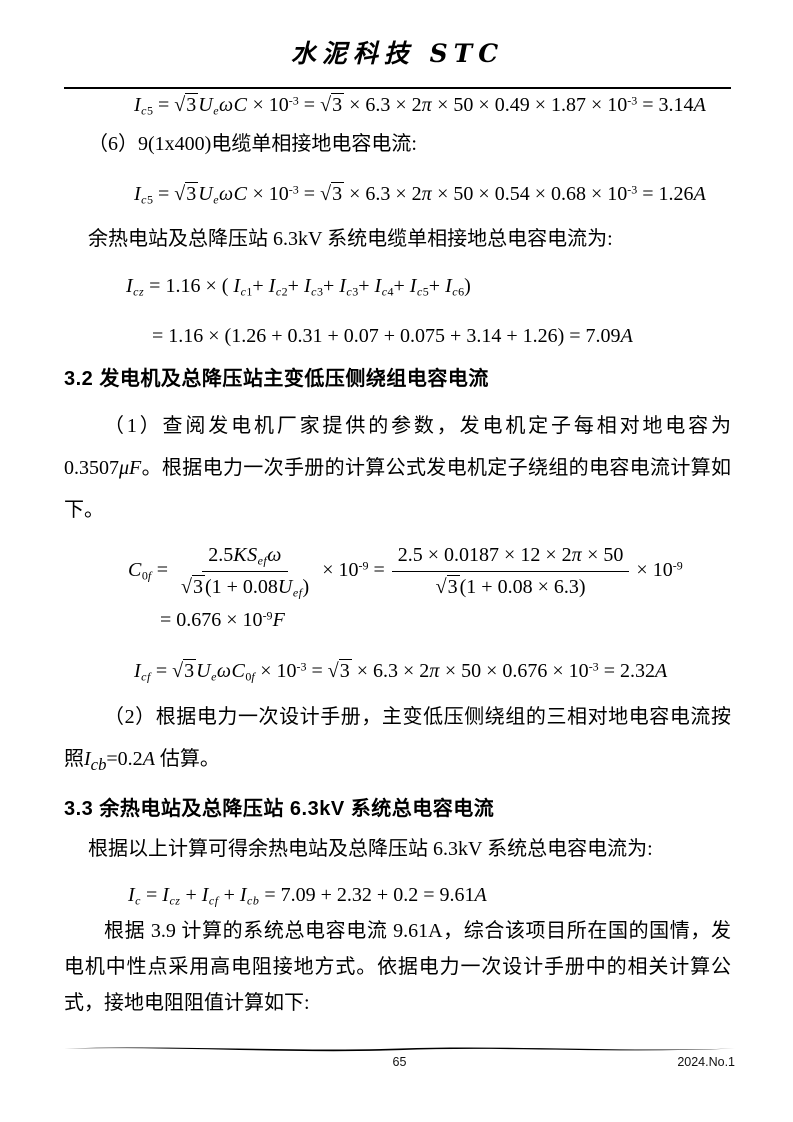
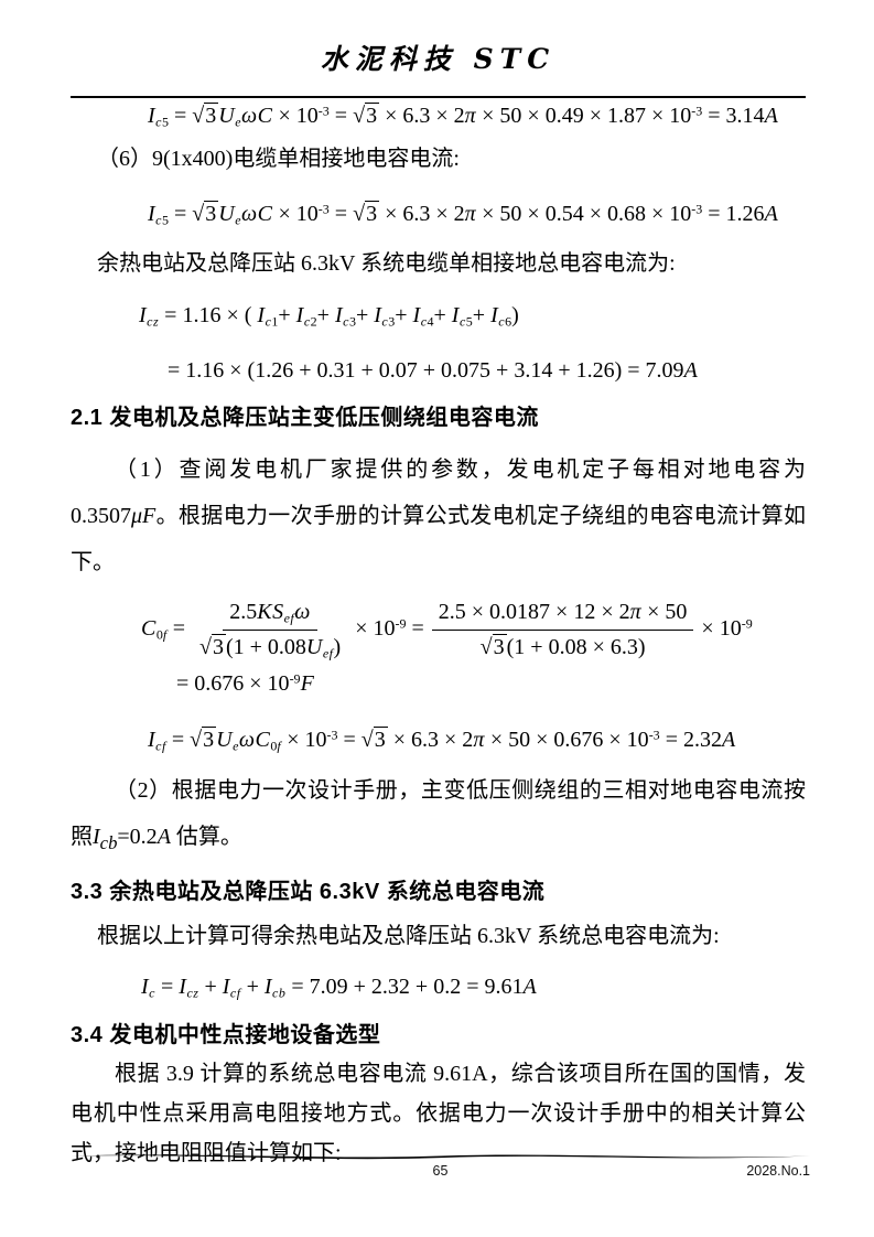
  水泥科技 STC
  Ic5 = √3UeωC × 10-3 = √3 × 6.3 × 2π × 50 × 0.49 × 1.87 × 10-3 = 3.14A
  （6）9(1x400)电缆单相接地电容电流:
  Ic5 = √3UeωC × 10-3 = √3 × 6.3 × 2π × 50 × 0.54 × 0.68 × 10-3 = 1.26A
  余热电站及总降压站 6.3kV 系统电缆单相接地总电容电流为:
  Icz = 1.16 × ( Ic1+ Ic2+ Ic3+ Ic3+ Ic4+ Ic5+ Ic6)
  = 1.16 × (1.26 + 0.31 + 0.07 + 0.075 + 3.14 + 1.26) = 7.09A
- 3.2 发电机及总降压站主变低压侧绕组电容电流
+ 2.1 发电机及总降压站主变低压侧绕组电容电流
  （1）查阅发电机厂家提供的参数，发电机定子每相对地电容为 0.3507μF。根据电力一次手册的计算公式发电机定子绕组的电容电流计算如下。
  C0f =
  2.5KSefω
  √3(1 + 0.08Uef)
  × 10-9 =
  2.5 × 0.0187 × 12 × 2π × 50
  √3(1 + 0.08 × 6.3)
  × 10-9
  = 0.676 × 10-9F
  Icf = √3UeωC0f × 10-3 = √3 × 6.3 × 2π × 50 × 0.676 × 10-3 = 2.32A
  （2）根据电力一次设计手册，主变低压侧绕组的三相对地电容电流按照Icb=0.2A 估算。
  3.3 余热电站及总降压站 6.3kV 系统总电容电流
  根据以上计算可得余热电站及总降压站 6.3kV 系统总电容电流为:
  Ic = Icz + Icf + Icb = 7.09 + 2.32 + 0.2 = 9.61A
+ 3.4 发电机中性点接地设备选型
  根据 3.9 计算的系统总电容电流 9.61A，综合该项目所在国的国情，发电机中性点采用高电阻接地方式。依据电力一次设计手册中的相关计算公式，接地电阻阻值计算如下:
  65
- 2024.No.1
+ 2028.No.1
